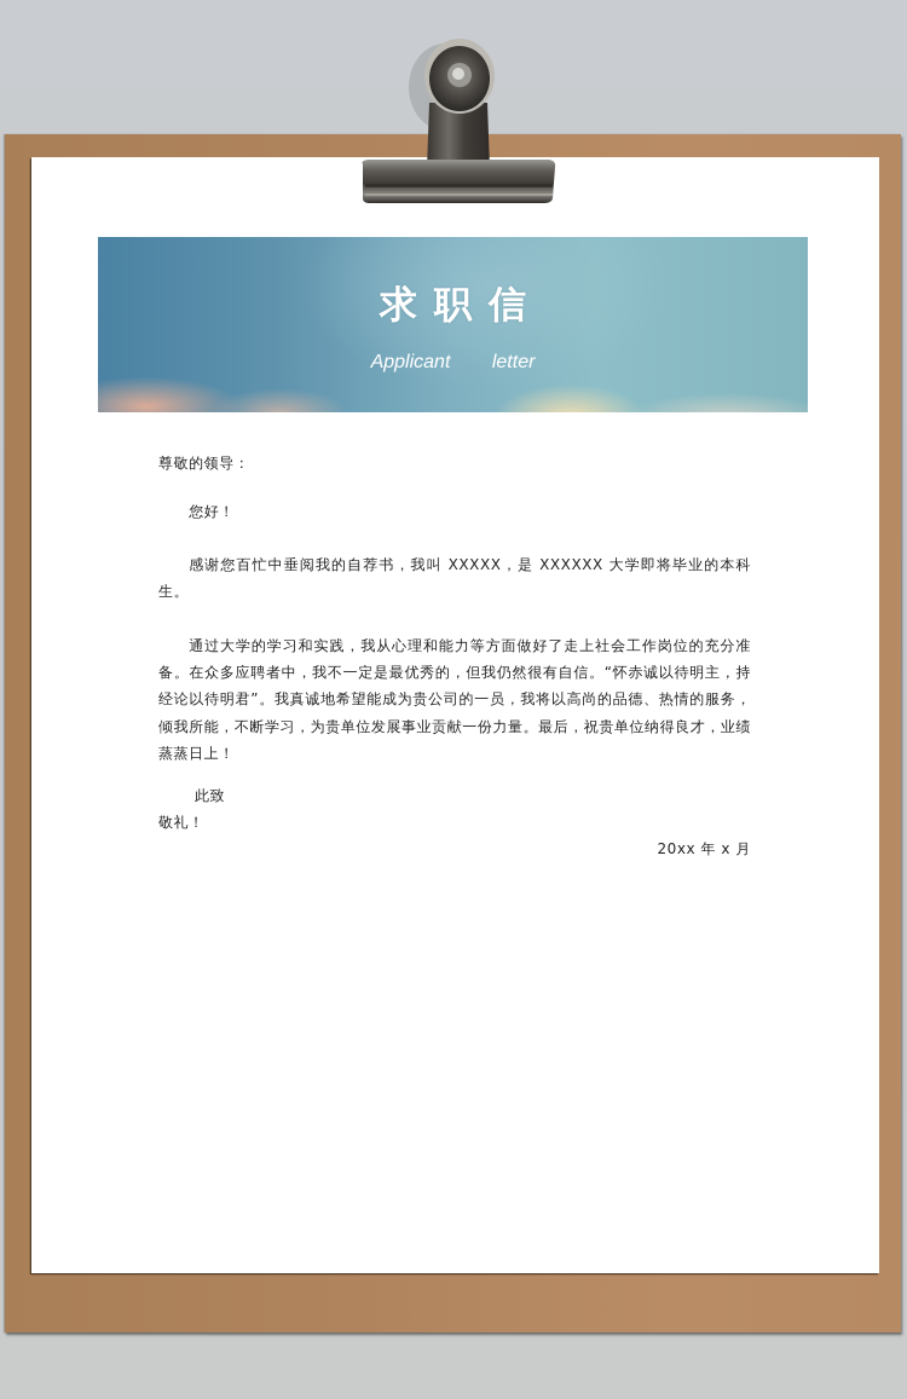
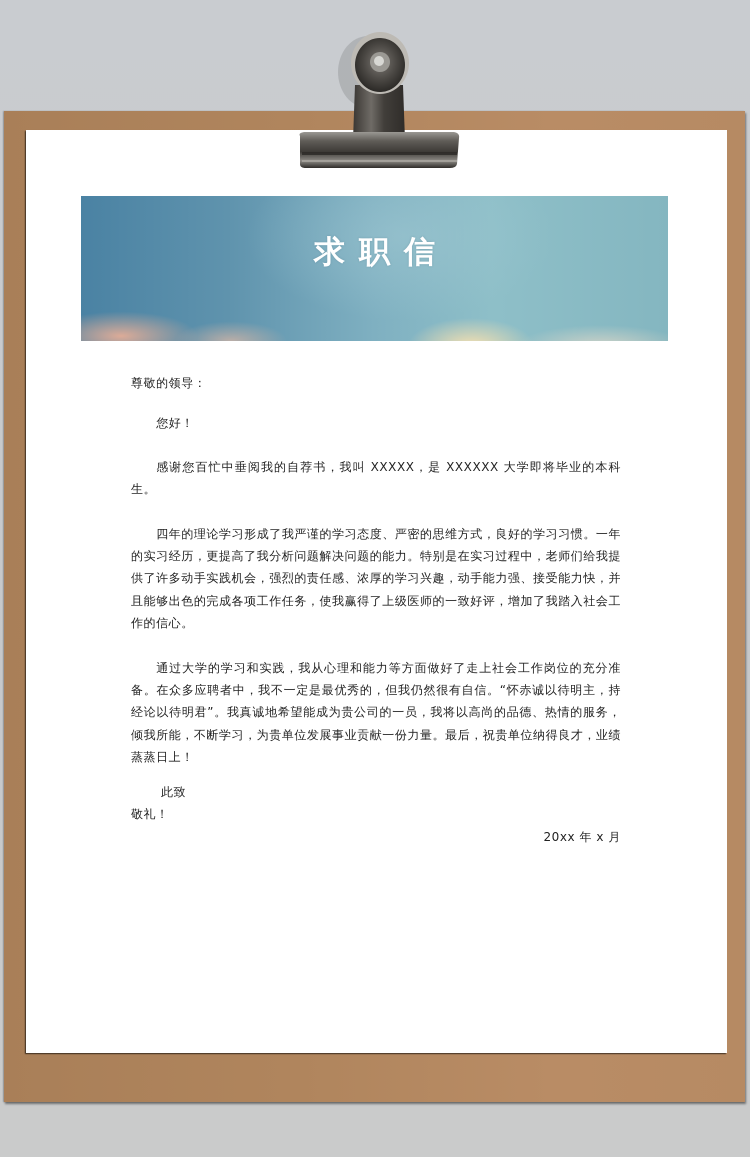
  求职信
- Applicant letter
  尊敬的领导：
  您好！
  感谢您百忙中垂阅我的自荐书，我叫 XXXXX，是 XXXXXX 大学即将毕业的本科生。
+ 四年的理论学习形成了我严谨的学习态度、严密的思维方式，良好的学习习惯。一年的实习经历，更提高了我分析问题解决问题的能力。特别是在实习过程中，老师们给我提供了许多动手实践机会，强烈的责任感、浓厚的学习兴趣，动手能力强、接受能力快，并且能够出色的完成各项工作任务，使我赢得了上级医师的一致好评，增加了我踏入社会工作的信心。
  通过大学的学习和实践，我从心理和能力等方面做好了走上社会工作岗位的充分准备。在众多应聘者中，我不一定是最优秀的，但我仍然很有自信。“怀赤诚以待明主，持经论以待明君”。我真诚地希望能成为贵公司的一员，我将以高尚的品德、热情的服务，倾我所能，不断学习，为贵单位发展事业贡献一份力量。最后，祝贵单位纳得良才，业绩蒸蒸日上！
  此致
  敬礼！
  20xx 年 x 月
